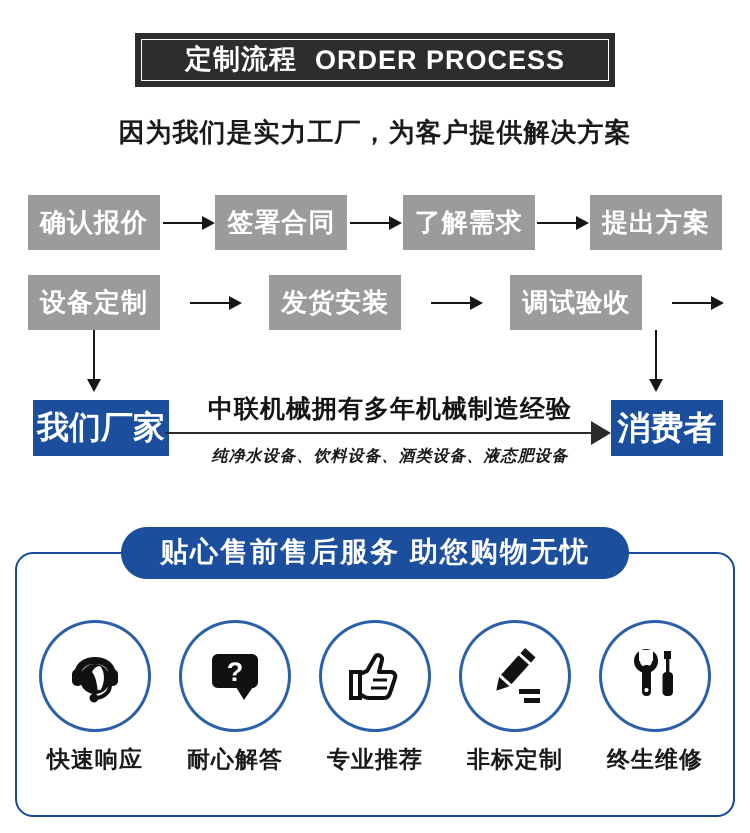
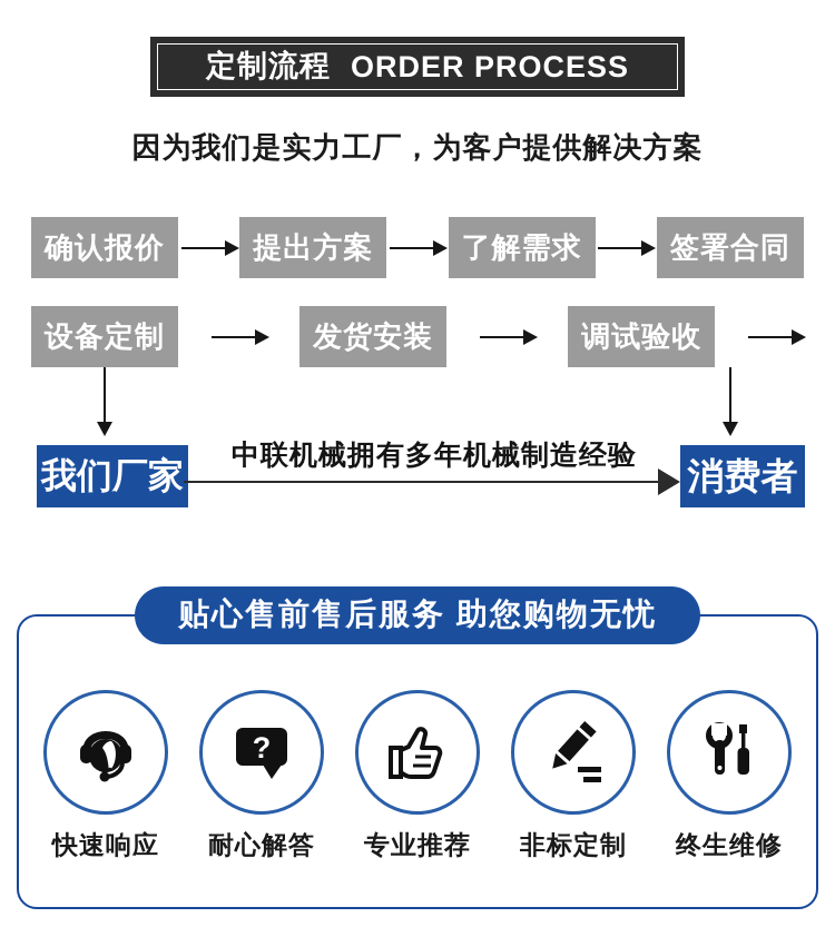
  定制流程
  ORDER PROCESS
  因为我们是实力工厂，为客户提供解决方案
  确认报价
- 签署合同
+ 提出方案
  了解需求
- 提出方案
+ 签署合同
  设备定制
  发货安装
  调试验收
  我们厂家
  中联机械拥有多年机械制造经验
- 纯净水设备、饮料设备、酒类设备、液态肥设备
  消费者
  贴心售前售后服务 助您购物无忧
  快速响应
  ?
  耐心解答
  专业推荐
  非标定制
  终生维修
